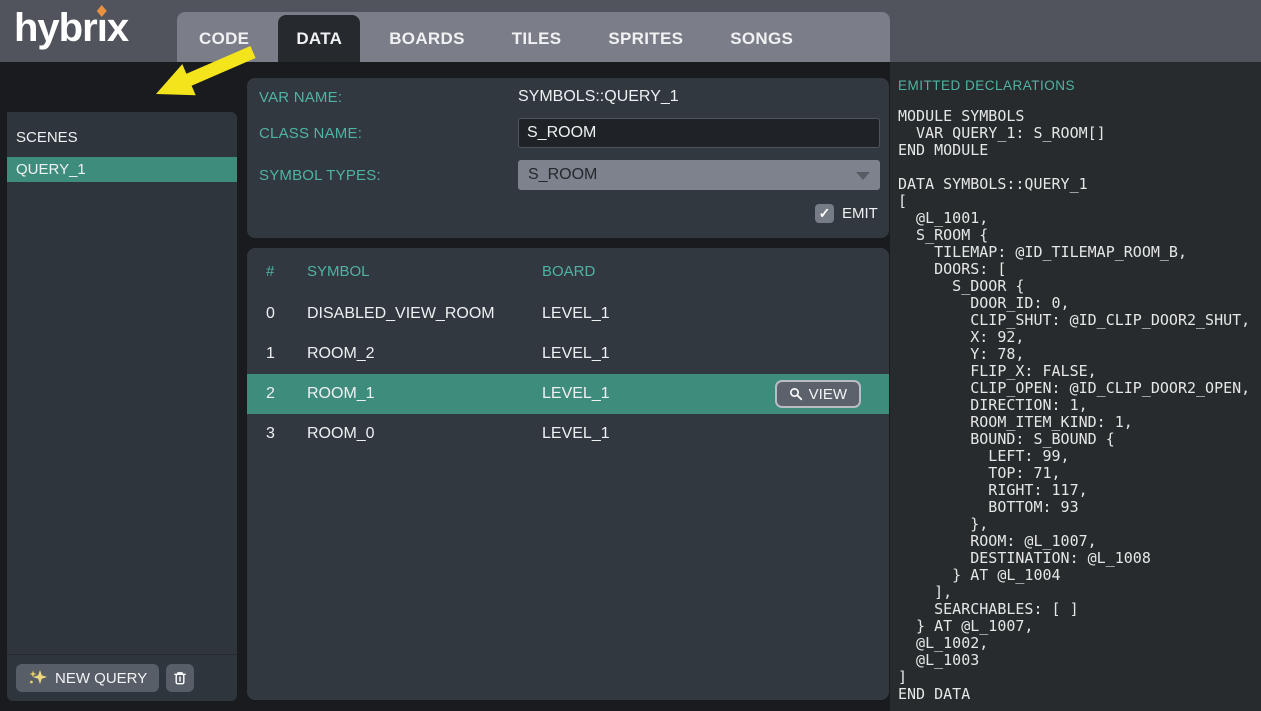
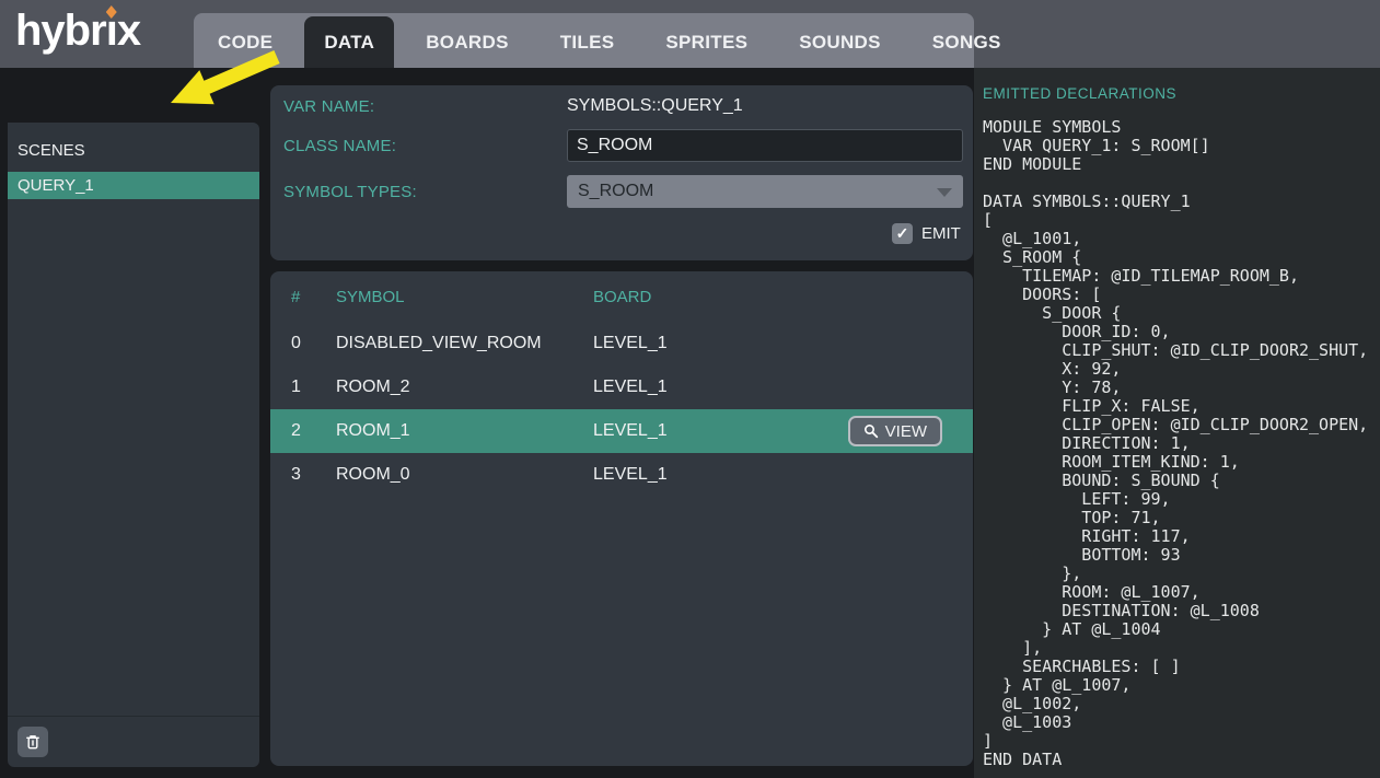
  hybrıx
  CODE
  DATA
  BOARDS
  TILES
  SPRITES
+ SOUNDS
  SONGS
  SCENES
  QUERY_1
- NEW QUERY
  VAR NAME:
  SYMBOLS::QUERY_1
  CLASS NAME:
  S_ROOM
  SYMBOL TYPES:
  S_ROOM
  EMIT
  #
  SYMBOL
  BOARD
  0
  DISABLED_VIEW_ROOM
  LEVEL_1
  1
  ROOM_2
  LEVEL_1
  2
  ROOM_1
  LEVEL_1
  VIEW
  3
  ROOM_0
  LEVEL_1
  EMITTED DECLARATIONS
  MODULE SYMBOLS
  VAR QUERY_1: S_ROOM[]
  END MODULE
  DATA SYMBOLS::QUERY_1
  [
  @L_1001,
  S_ROOM {
  TILEMAP: @ID_TILEMAP_ROOM_B,
  DOORS: [
  S_DOOR {
  DOOR_ID: 0,
  CLIP_SHUT: @ID_CLIP_DOOR2_SHUT,
  X: 92,
  Y: 78,
  FLIP_X: FALSE,
  CLIP_OPEN: @ID_CLIP_DOOR2_OPEN,
  DIRECTION: 1,
  ROOM_ITEM_KIND: 1,
  BOUND: S_BOUND {
  LEFT: 99,
  TOP: 71,
  RIGHT: 117,
  BOTTOM: 93
  },
  ROOM: @L_1007,
  DESTINATION: @L_1008
  } AT @L_1004
  ],
  SEARCHABLES: [ ]
  } AT @L_1007,
  @L_1002,
  @L_1003
  ]
  END DATA
